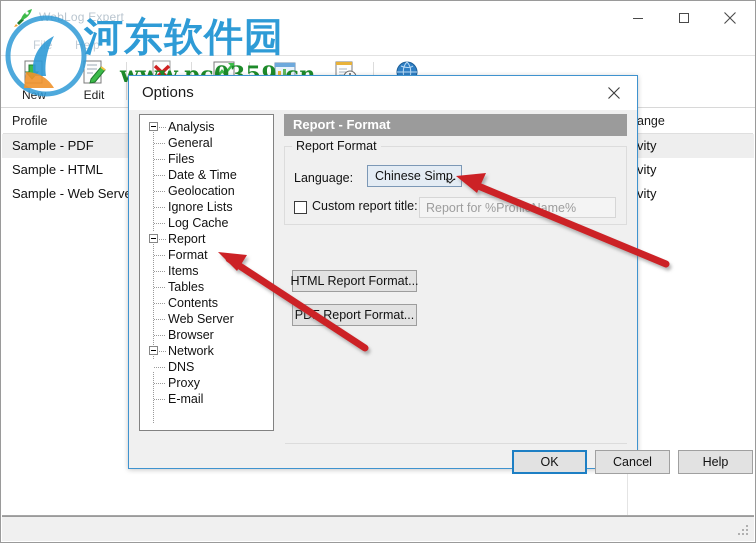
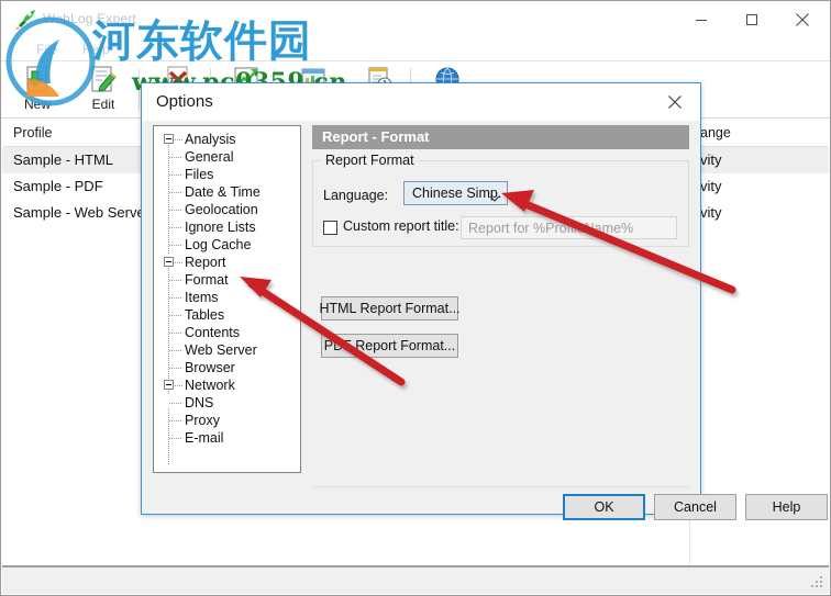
  WebLog Expert
  Help
  New
  Edit
  Profile
  ange
- Sample - PDF
+ Sample - HTML
  vity
- Sample - HTML
+ Sample - PDF
  vity
  Sample - Web Serv
  vity
  河东软件园
  Options
  Analysis
  General
  Files
  Date & Time
  Geolocation
  Ignore Lists
  Log Cache
  Report
  Format
  Items
  Tables
  Contents
  Web Server
  Browser
  Network
  DNS
  Proxy
  E-mail
  Report - Format
  Report Format
  Language:
  Chinese Simp.
  Custom report title:
  Report for %Profiame%
  HTML Report Format...
  PD Report Format...
  OK
  Cancel
  Help
